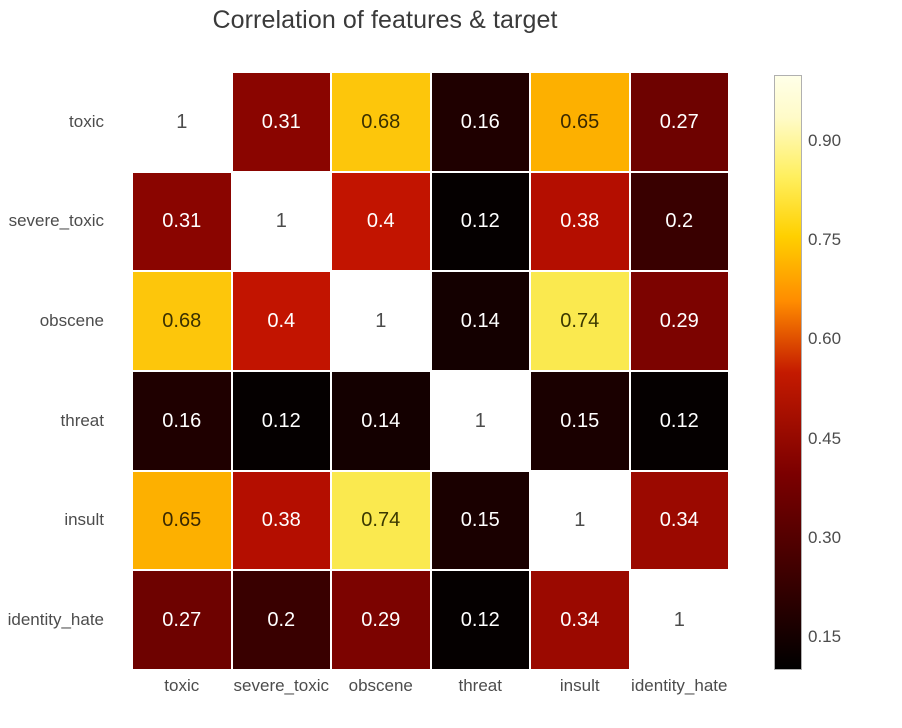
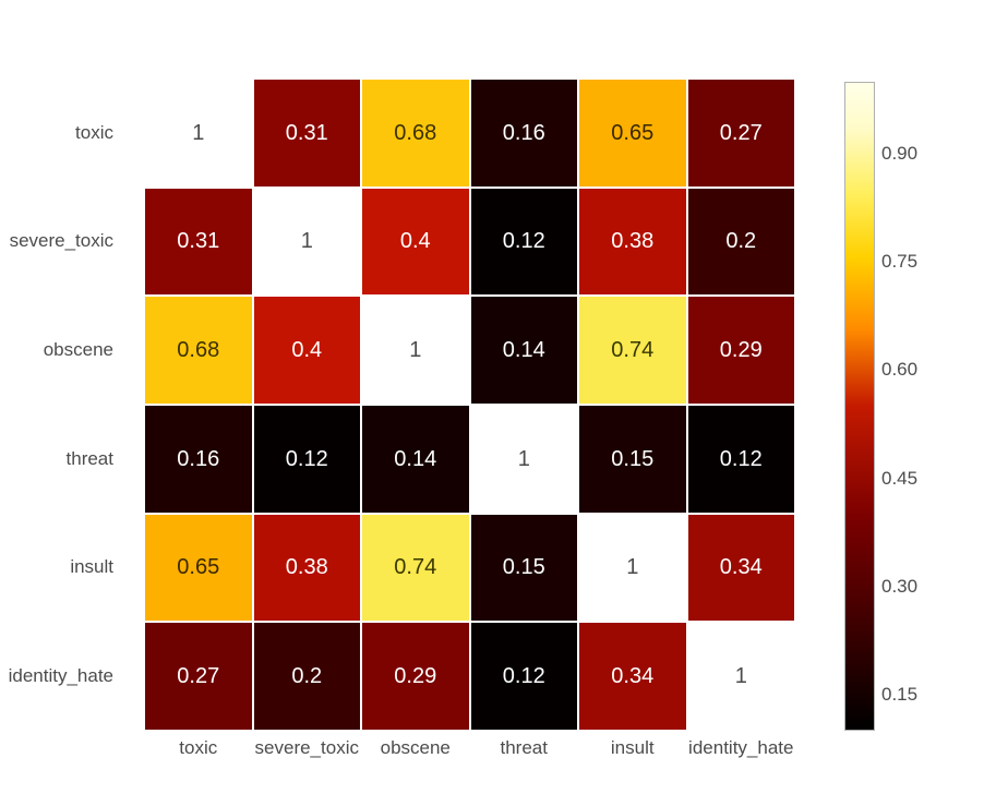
- Correlation of features & target
  toxic
  severe_toxic
  obscene
  threat
  insult
  identity_hate
  1
  0.31
  0.68
  0.16
  0.65
  0.27
  0.31
  1
  0.4
  0.12
  0.38
  0.2
  0.68
  0.4
  1
  0.14
  0.74
  0.29
  0.16
  0.12
  0.14
  1
  0.15
  0.12
  0.65
  0.38
  0.74
  0.15
  1
  0.34
  0.27
  0.2
  0.29
  0.12
  0.34
  1
  toxic
  severe_toxic
  obscene
  threat
  insult
  identity_hate
  0.15
  0.30
  0.45
  0.60
  0.75
  0.90
